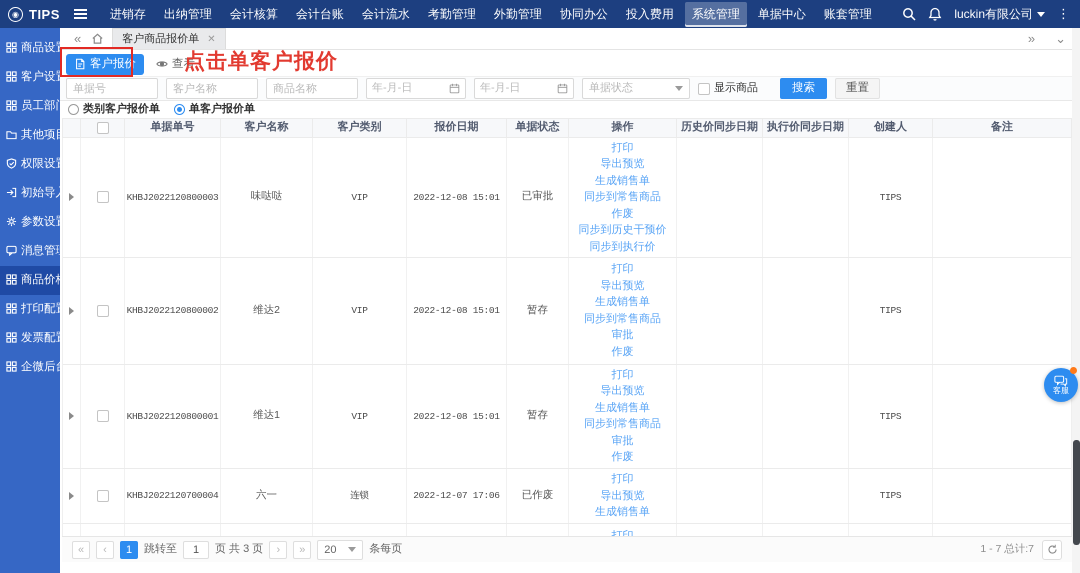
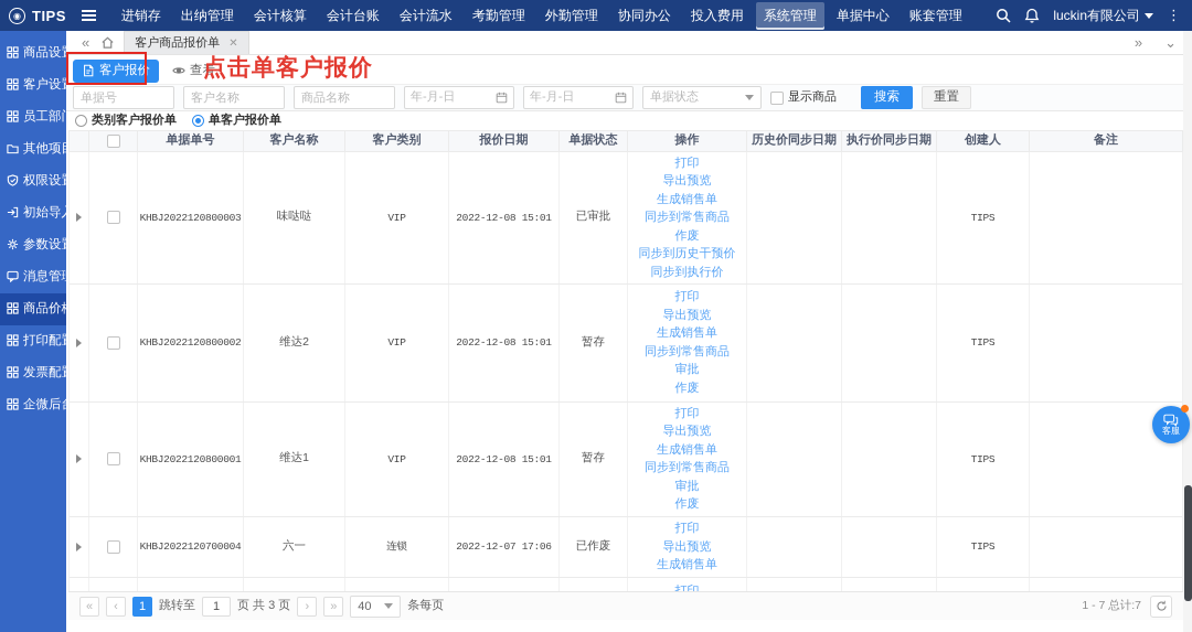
  ◉
  TIPS
  进销存
  出纳管理
  会计核算
  会计台账
  会计流水
  考勤管理
  外勤管理
  协同办公
  投入费用
  系统管理
  单据中心
  账套管理
  luckin有限公司
  ⋮
  商品设
  客户设
  员工部
  其他项
  权限设置
  初始导入
  参数设置
  消息管理
  商品价格
  打印配置
  发票配置
  企微后台
  «
  客户商品报价单
  ✕
  »
  ⌄
  客户报价
  查看
  点击单客户报价
  单据号
  客户名称
  商品名称
  年-月-日
  年-月-日
  单据状态
  显示商品
  搜索
  重置
  类别客户报价单
  单客户报价单
  单据单号
  客户名称
  客户类别
  报价日期
  单据状态
  操作
  历史价同步日期
  执行价同步日期
  创建人
  备注
  KHBJ2022120800003
  味哒哒
  VIP
  2022-12-08 15:01
  已审批
  打印
  导出预览
  生成销售单
  同步到常售商品
  作废
  同步到历史干预价
  同步到执行价
  TIPS
  KHBJ2022120800002
  维达2
  VIP
  2022-12-08 15:01
  暂存
  打印
  导出预览
  生成销售单
  同步到常售商品
  审批
  作废
  TIPS
  KHBJ2022120800001
  维达1
  VIP
  2022-12-08 15:01
  暂存
  打印
  导出预览
  生成销售单
  同步到常售商品
  审批
  作废
  TIPS
  KHBJ2022120700004
  六一
  连锁
  2022-12-07 17:06
  已作废
  打印
  导出预览
  生成销售单
  TIPS
  «
  ‹
  1
  跳转至
  1
  页 共 3 页
  ›
  »
- 20
+ 40
  条每页
  1 - 7 总计:7
  客服
